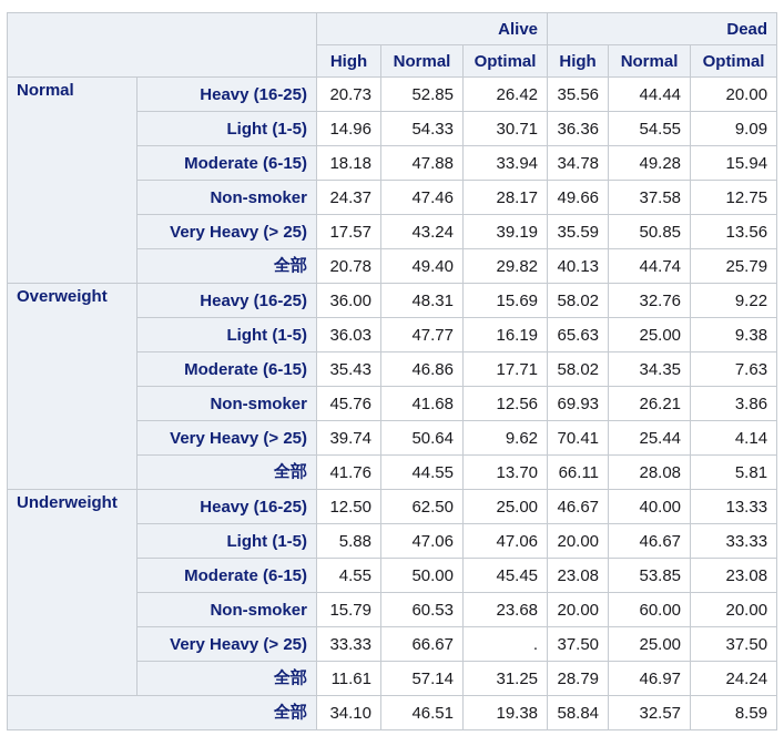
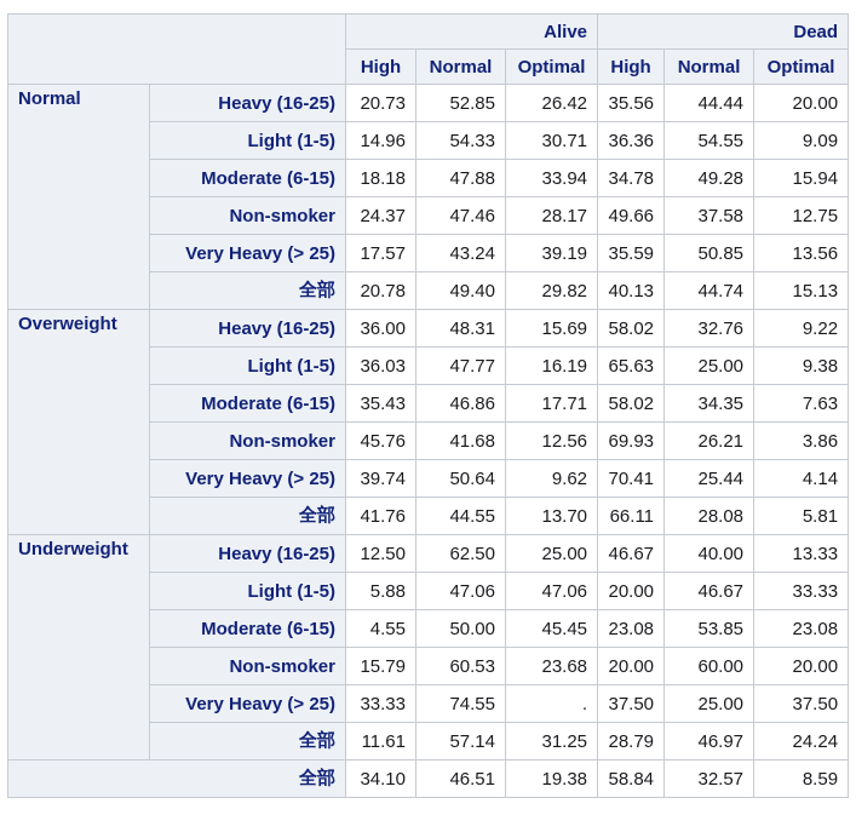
  	Alive	Dead
  High	Normal	Optimal	High	Normal	Optimal
  Normal	Heavy (16-25)	20.73	52.85	26.42	35.56	44.44	20.00
  Light (1-5)	14.96	54.33	30.71	36.36	54.55	9.09
  Moderate (6-15)	18.18	47.88	33.94	34.78	49.28	15.94
  Non-smoker	24.37	47.46	28.17	49.66	37.58	12.75
  Very Heavy (> 25)	17.57	43.24	39.19	35.59	50.85	13.56
- 全部	20.78	49.40	29.82	40.13	44.74	25.79
+ 全部	20.78	49.40	29.82	40.13	44.74	15.13
  Overweight	Heavy (16-25)	36.00	48.31	15.69	58.02	32.76	9.22
  Light (1-5)	36.03	47.77	16.19	65.63	25.00	9.38
  Moderate (6-15)	35.43	46.86	17.71	58.02	34.35	7.63
  Non-smoker	45.76	41.68	12.56	69.93	26.21	3.86
  Very Heavy (> 25)	39.74	50.64	9.62	70.41	25.44	4.14
  全部	41.76	44.55	13.70	66.11	28.08	5.81
  Underweight	Heavy (16-25)	12.50	62.50	25.00	46.67	40.00	13.33
  Light (1-5)	5.88	47.06	47.06	20.00	46.67	33.33
  Moderate (6-15)	4.55	50.00	45.45	23.08	53.85	23.08
  Non-smoker	15.79	60.53	23.68	20.00	60.00	20.00
- Very Heavy (> 25)	33.33	66.67	.	37.50	25.00	37.50
+ Very Heavy (> 25)	33.33	74.55	.	37.50	25.00	37.50
  全部	11.61	57.14	31.25	28.79	46.97	24.24
  全部	34.10	46.51	19.38	58.84	32.57	8.59
